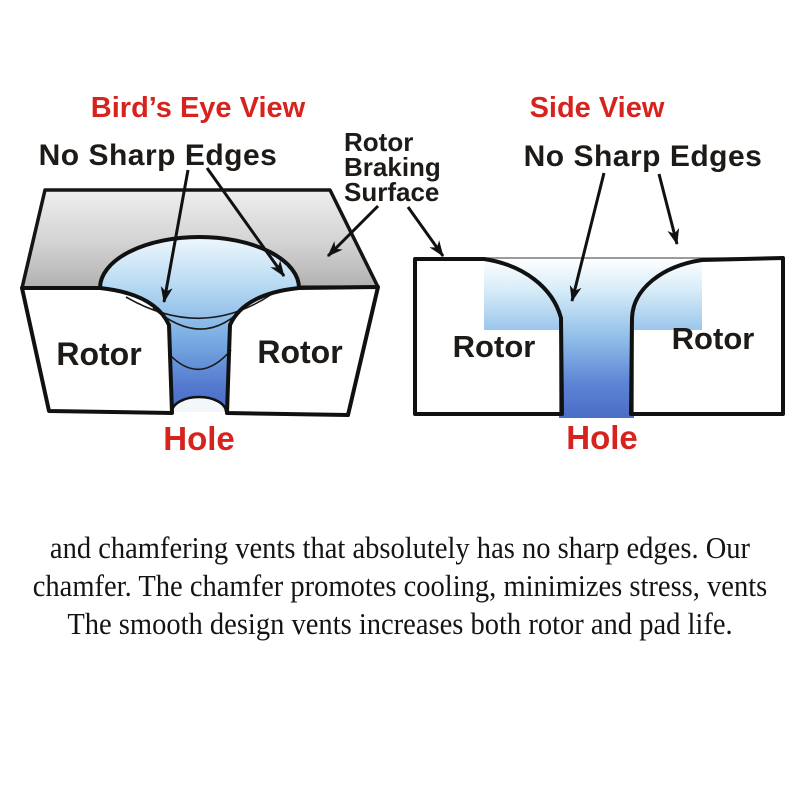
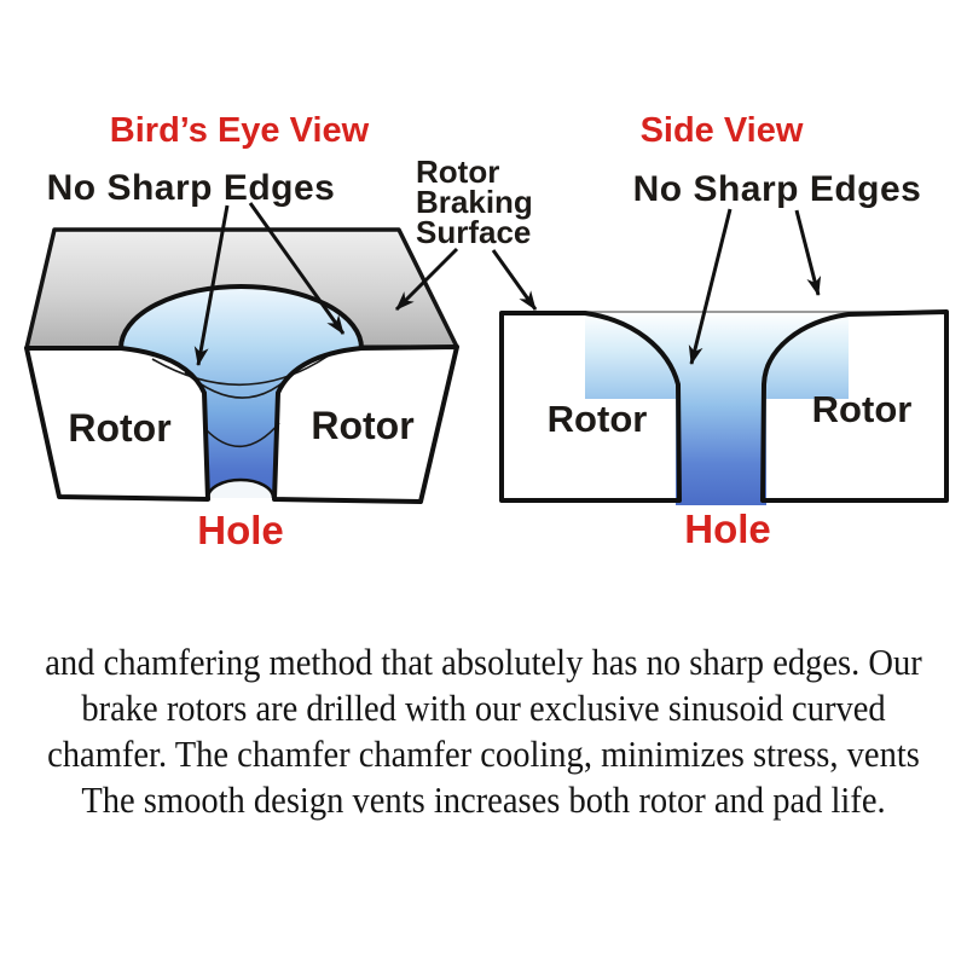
  Rotor
  Rotor
  Rotor
  Rotor
  Bird’s Eye View
  Side View
  No Sharp Edges
  No Sharp Edges
  Rotor
  Braking
  Surface
  Hole
  Hole
- and chamfering vents that absolutely has no sharp edges. Our
+ and chamfering method that absolutely has no sharp edges. Our
+ brake rotors are drilled with our exclusive sinusoid curved
- chamfer. The chamfer promotes cooling, minimizes stress, vents
+ chamfer. The chamfer chamfer cooling, minimizes stress, vents
  The smooth design vents increases both rotor and pad life.
